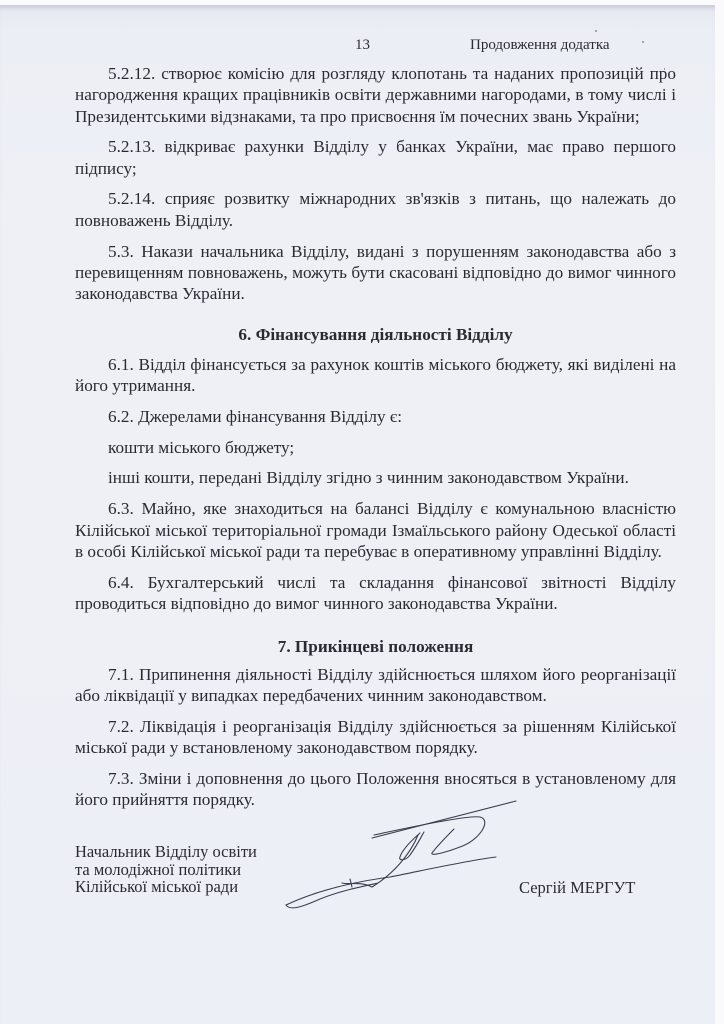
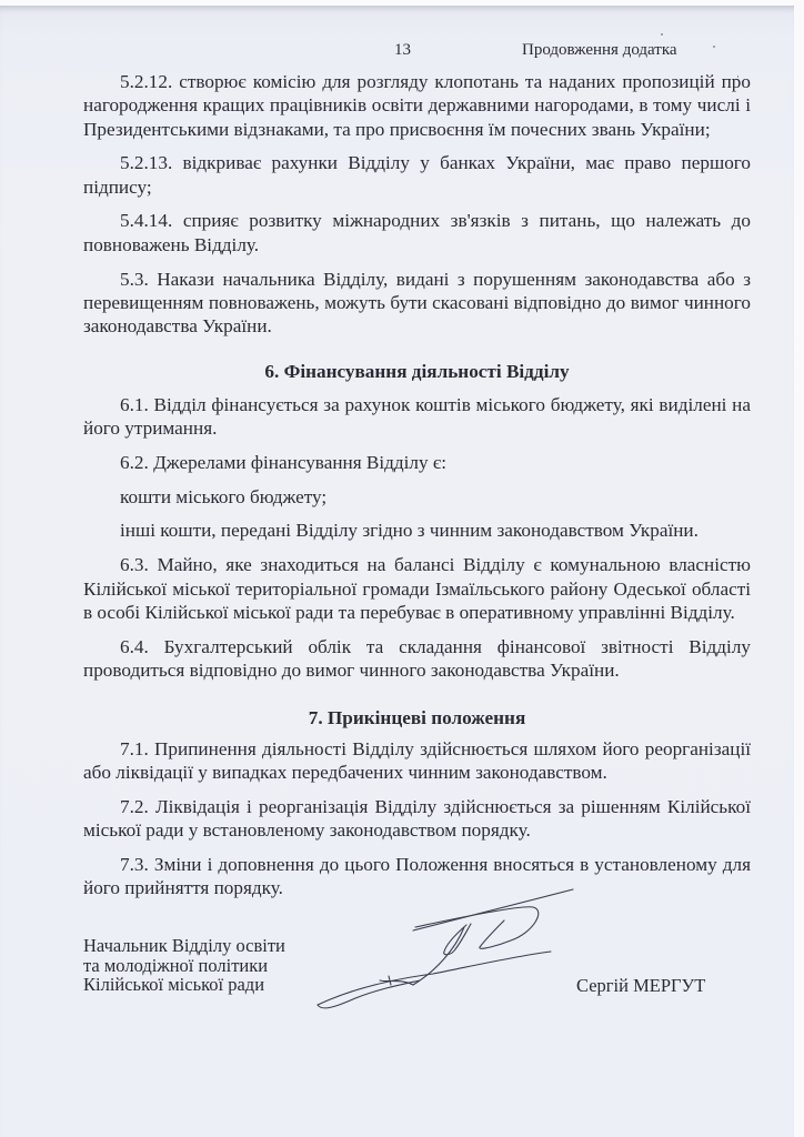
  13
  Продовження додатка
  5.2.12. створює комісію для розгляду клопотань та наданих пропозицій про нагородження кращих працівників освіти державними нагородами, в тому числі і Президентськими відзнаками, та про присвоєння їм почесних звань України;
  5.2.13. відкриває рахунки Відділу у банках України, має право першого підпису;
- 5.2.14. сприяє розвитку міжнародних зв'язків з питань, що належать до повноважень Відділу.
+ 5.4.14. сприяє розвитку міжнародних зв'язків з питань, що належать до повноважень Відділу.
  5.3. Накази начальника Відділу, видані з порушенням законодавства або з перевищенням повноважень, можуть бути скасовані відповідно до вимог чинного законодавства України.
  6. Фінансування діяльності Відділу
  6.1. Відділ фінансується за рахунок коштів міського бюджету, які виділені на його утримання.
  6.2. Джерелами фінансування Відділу є:
  кошти міського бюджету;
  інші кошти, передані Відділу згідно з чинним законодавством України.
  6.3. Майно, яке знаходиться на балансі Відділу є комунальною власністю Кілійської міської територіальної громади Ізмаїльського району Одеської області в особі Кілійської міської ради та перебуває в оперативному управлінні Відділу.
- 6.4. Бухгалтерський числі та складання фінансової звітності Відділу проводиться відповідно до вимог чинного законодавства України.
+ 6.4. Бухгалтерський облік та складання фінансової звітності Відділу проводиться відповідно до вимог чинного законодавства України.
  7. Прикінцеві положення
  7.1. Припинення діяльності Відділу здійснюється шляхом його реорганізації або ліквідації у випадках передбачених чинним законодавством.
  7.2. Ліквідація і реорганізація Відділу здійснюється за рішенням Кілійської міської ради у встановленому законодавством порядку.
  7.3. Зміни і доповнення до цього Положення вносяться в установленому для його прийняття порядку.
  Начальник Відділу освіти
  та молодіжної політики
  Кілійської міської ради
  Сергій МЕРГУТ
